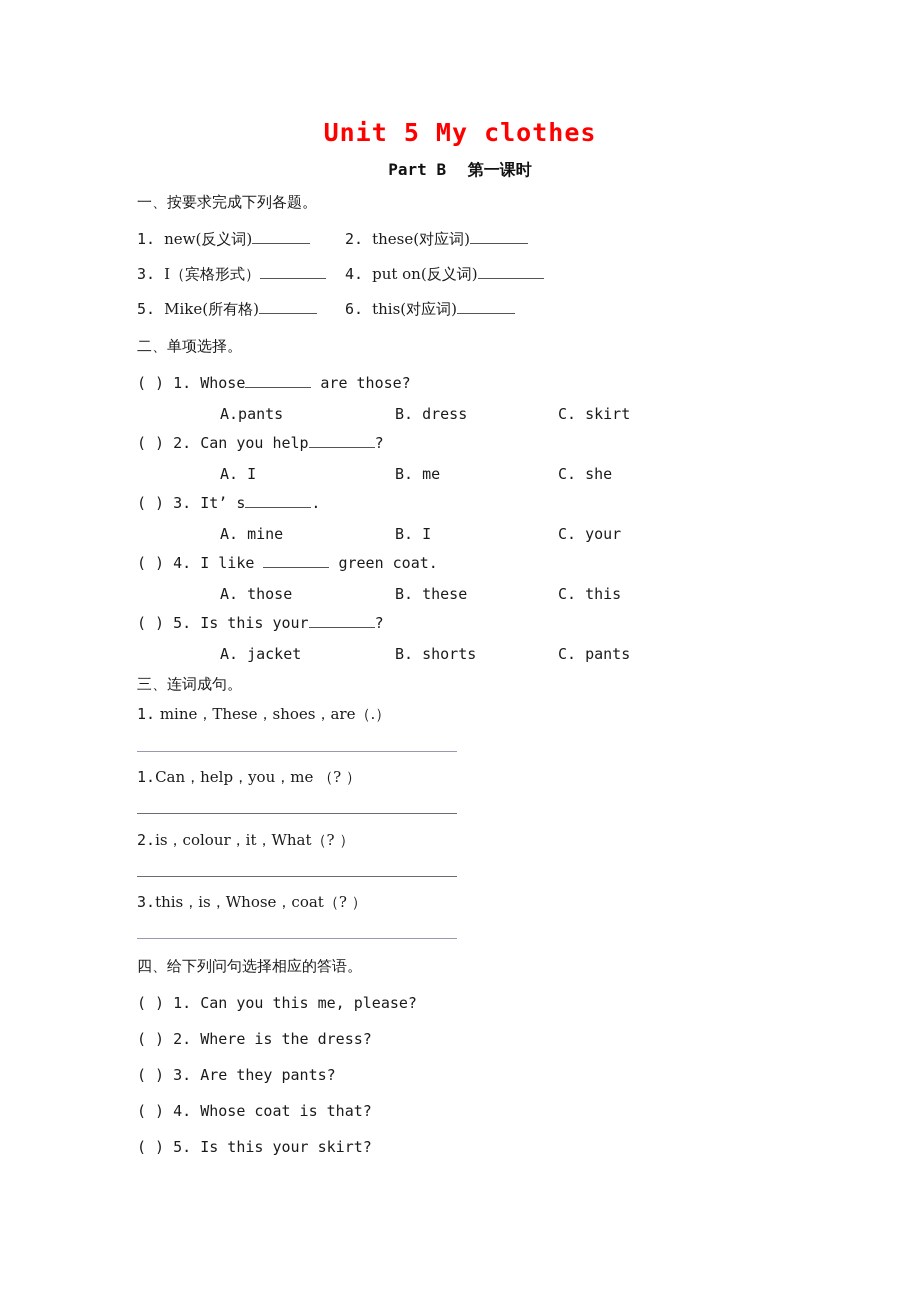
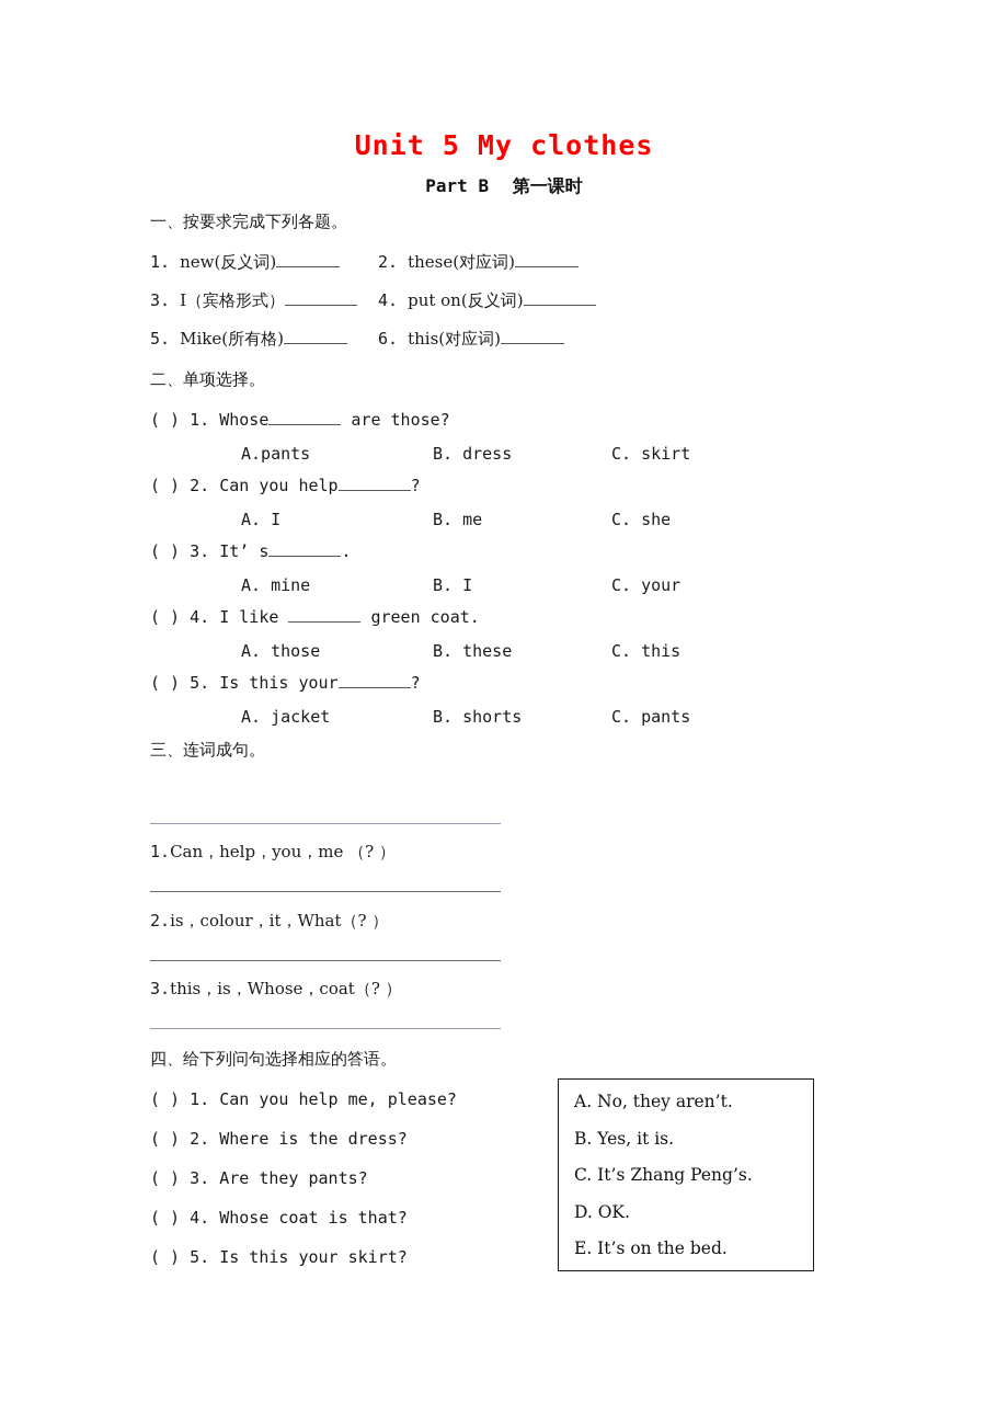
  Unit 5 My clothes
  Part B 第一课时
  一、按要求完成下列各题。
  1. new(反义词)
  2. these(对应词)
  3. I（宾格形式）
  4. put on(反义词)
  5. Mike(所有格)
  6. this(对应词)
  二、单项选择。
  ( ) 1. Whose are those?
  A.pants
  B. dress
  C. skirt
  ( ) 2. Can you help ?
  A. I
  B. me
  C. she
  ( ) 3. It’ s .
  A. mine
  B. I
  C. your
  ( ) 4. I like green coat.
  A. those
  B. these
  C. this
  ( ) 5. Is this your ?
  A. jacket
  B. shorts
  C. pants
  三、连词成句。
- 1. mine，These，shoes，are（.）
  1.Can，help，you，me （? ）
  2.is，colour，it，What（? ）
  3.this，is，Whose，coat（? ）
  四、给下列问句选择相应的答语。
- ( ) 1. Can you this me, please?
+ ( ) 1. Can you help me, please?
  ( ) 2. Where is the dress?
  ( ) 3. Are they pants?
  ( ) 4. Whose coat is that?
  ( ) 5. Is this your skirt?
+ A. No, they aren’t.
+ B. Yes, it is.
+ C. It’s Zhang Peng’s.
+ D. OK.
+ E. It’s on the bed.
